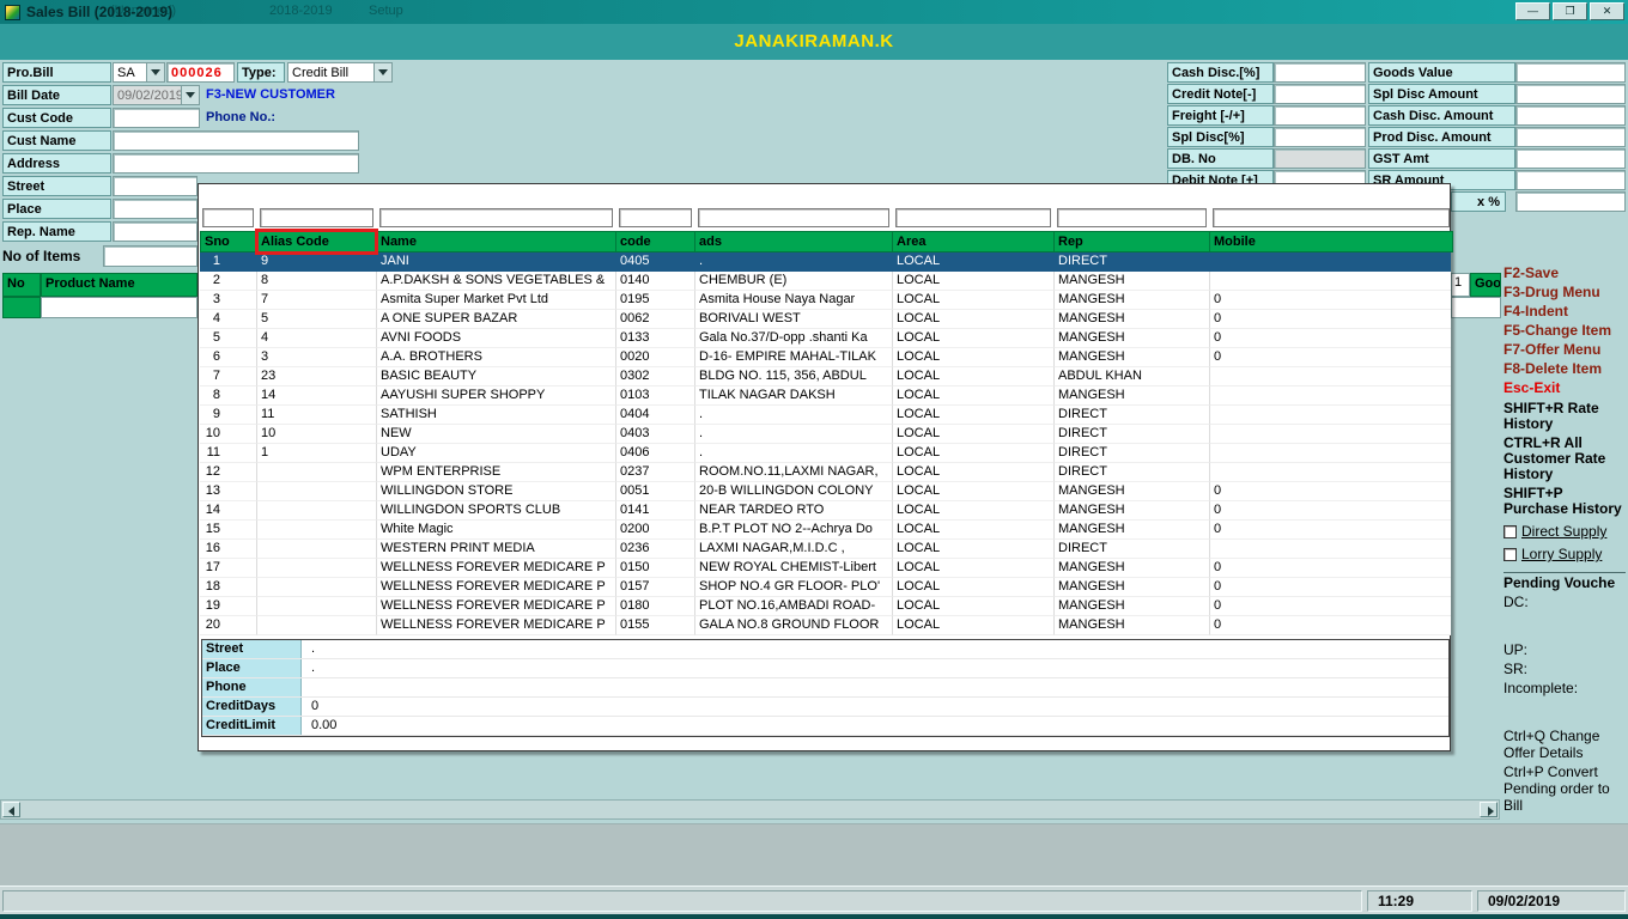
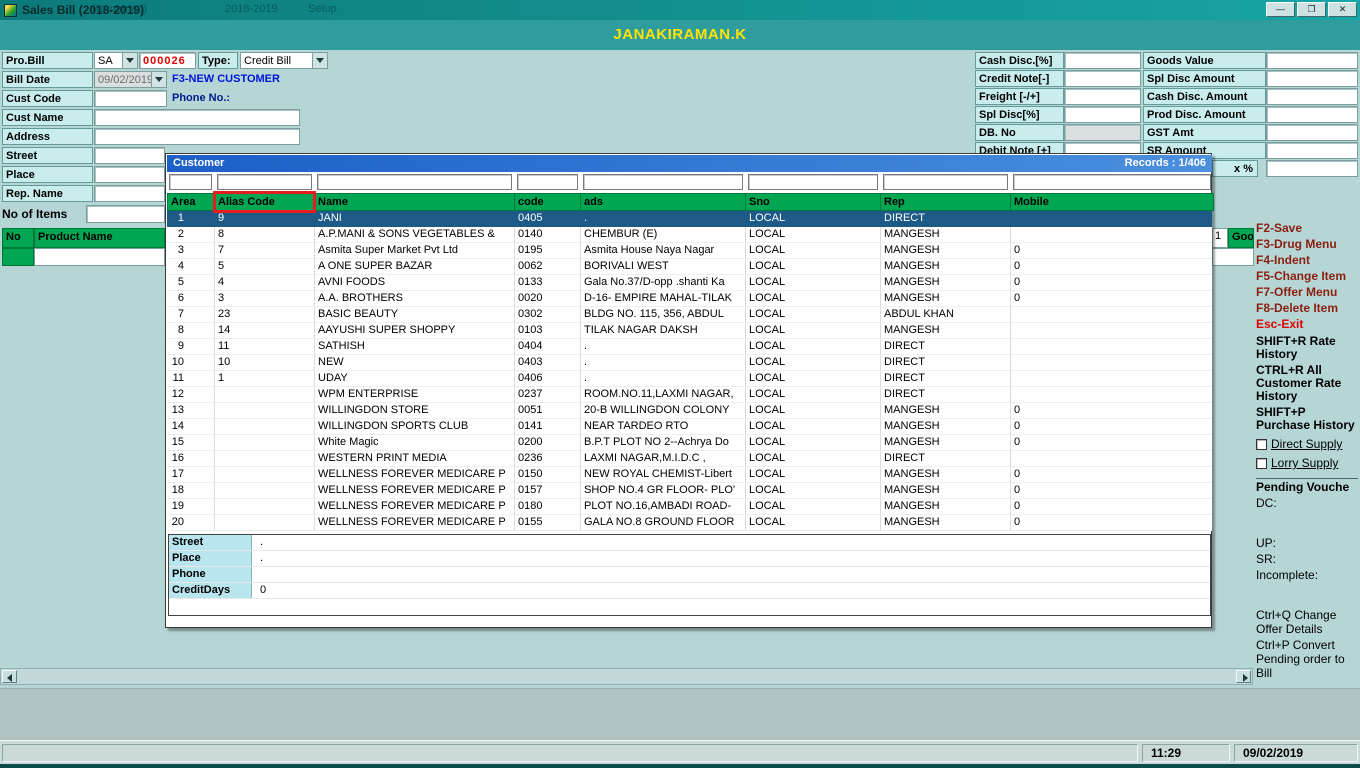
  Sales Bill (2018-2019)
  (Unnamed)
  2018-2019
  Setup
  —
  ❐
  ✕
  JANAKIRAMAN.K
  Pro.Bill
  SA
  000026
  Type:
  Credit Bill
  Bill Date
  09/02/2019
  F3-NEW CUSTOMER
  Cust Code
  Phone No.:
  Cust Name
  Address
  Street
  Place
  Rep. Name
  No of Items
  No
  Product Name
  1
  Goo
  Cash Disc.[%]
  Credit Note[-]
  Freight [-/+]
  Spl Disc[%]
  DB. No
  Debit Note [+]
  Goods Value
  Spl Disc Amount
  Cash Disc. Amount
  Prod Disc. Amount
  GST Amt
  SR Amount
  x %
  F2-Save
  F3-Drug Menu
  F4-Indent
  F5-Change Item
  F7-Offer Menu
  F8-Delete Item
  Esc-Exit
  SHIFT+R Rate History
  CTRL+R All Customer Rate History
  SHIFT+P Purchase History
  Direct Supply
  Lorry Supply
  Pending Vouche
  DC:
  UP:
  SR:
  Incomplete:
  Ctrl+Q Change Offer Details
  Ctrl+P Convert Pending order to Bill
+ Customer
+ Records : 1/406
- Sno
+ Area
  Alias Code
  Name
  code
  ads
- Area
+ Sno
  Rep
  Mobile
  1
  9
  JANI
  0405
  .
  LOCAL
  DIRECT
  2
  8
- A.P.DAKSH & SONS VEGETABLES &
+ A.P.MANI & SONS VEGETABLES &
  0140
  CHEMBUR (E)
  LOCAL
  MANGESH
  3
  7
  Asmita Super Market Pvt Ltd
  0195
  Asmita House Naya Nagar
  LOCAL
  MANGESH
  0
  4
  5
  A ONE SUPER BAZAR
  0062
  BORIVALI WEST
  LOCAL
  MANGESH
  0
  5
  4
  AVNI FOODS
  0133
  Gala No.37/D-opp .shanti Ka
  LOCAL
  MANGESH
  0
  6
  3
  A.A. BROTHERS
  0020
  D-16- EMPIRE MAHAL-TILAK
  LOCAL
  MANGESH
  0
  7
  23
  BASIC BEAUTY
  0302
  BLDG NO. 115, 356, ABDUL
  LOCAL
  ABDUL KHAN
  8
  14
  AAYUSHI SUPER SHOPPY
  0103
  TILAK NAGAR DAKSH
  LOCAL
  MANGESH
  9
  11
  SATHISH
  0404
  .
  LOCAL
  DIRECT
  10
  10
  NEW
  0403
  .
  LOCAL
  DIRECT
  11
  1
  UDAY
  0406
  .
  LOCAL
  DIRECT
  12
  WPM ENTERPRISE
  0237
  ROOM.NO.11,LAXMI NAGAR,
  LOCAL
  DIRECT
  13
  WILLINGDON STORE
  0051
  20-B WILLINGDON COLONY
  LOCAL
  MANGESH
  0
  14
  WILLINGDON SPORTS CLUB
  0141
  NEAR TARDEO RTO
  LOCAL
  MANGESH
  0
  15
  White Magic
  0200
  B.P.T PLOT NO 2--Achrya Do
  LOCAL
  MANGESH
  0
  16
  WESTERN PRINT MEDIA
  0236
  LAXMI NAGAR,M.I.D.C ,
  LOCAL
  DIRECT
  17
  WELLNESS FOREVER MEDICARE P
  0150
  NEW ROYAL CHEMIST-Libert
  LOCAL
  MANGESH
  0
  18
  WELLNESS FOREVER MEDICARE P
  0157
  SHOP NO.4 GR FLOOR- PLO'
  LOCAL
  MANGESH
  0
  19
  WELLNESS FOREVER MEDICARE P
  0180
  PLOT NO.16,AMBADI ROAD-
  LOCAL
  MANGESH
  0
  20
  WELLNESS FOREVER MEDICARE P
  0155
  GALA NO.8 GROUND FLOOR
  LOCAL
  MANGESH
  0
  Street
  .
  Place
  .
  Phone
  CreditDays
  0
- CreditLimit
- 0.00
  11:29
  09/02/2019
